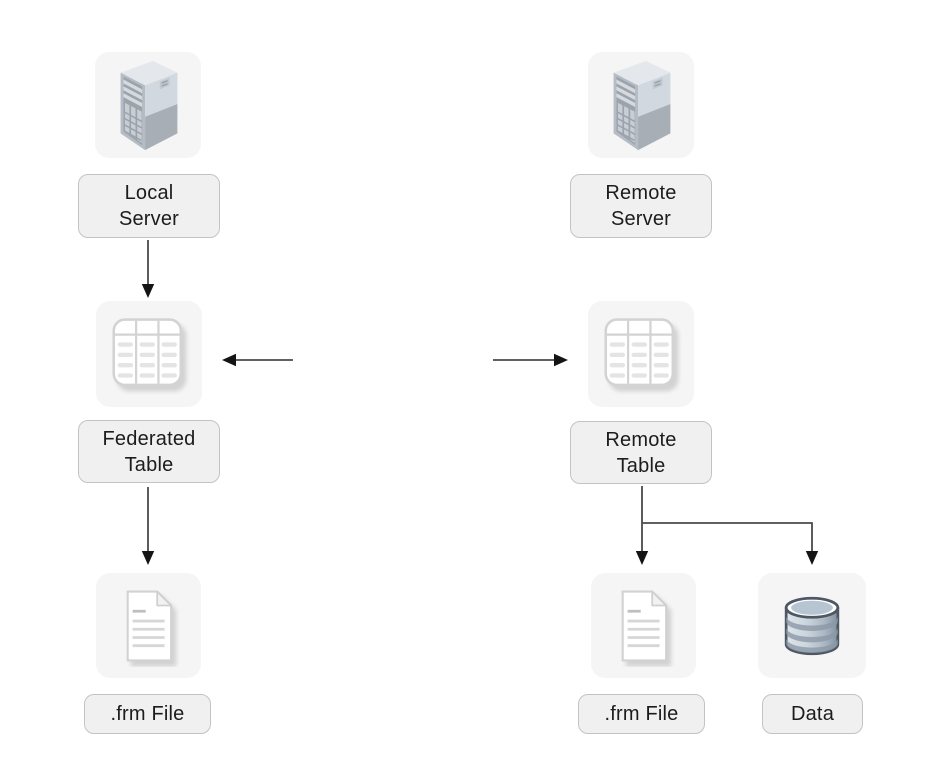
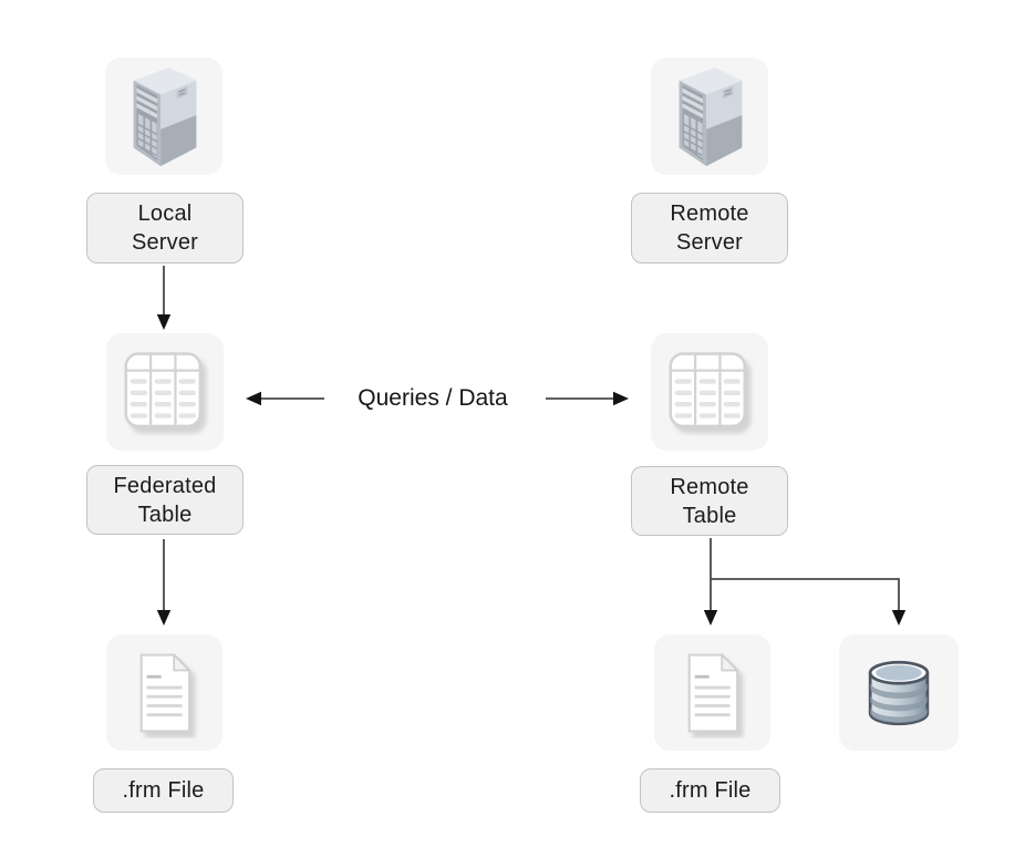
  Local
  Server
  Remote
  Server
  Federated
  Table
  Remote
  Table
+ Queries / Data
  .frm File
  .frm File
- Data
